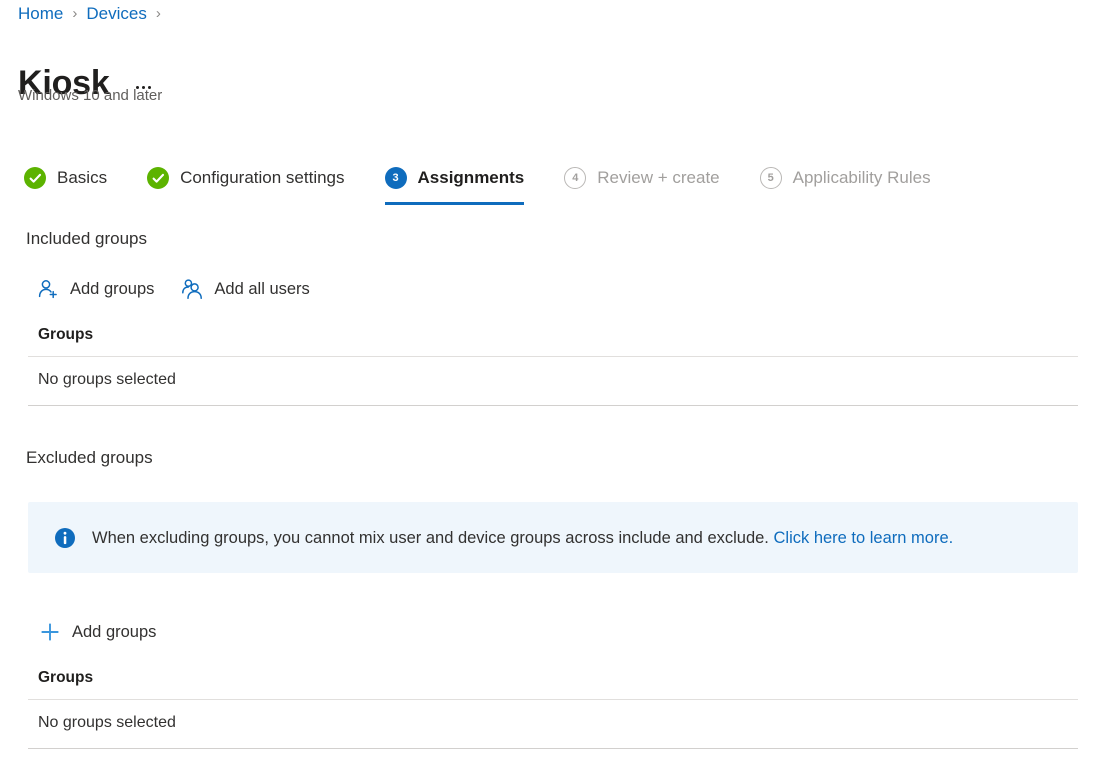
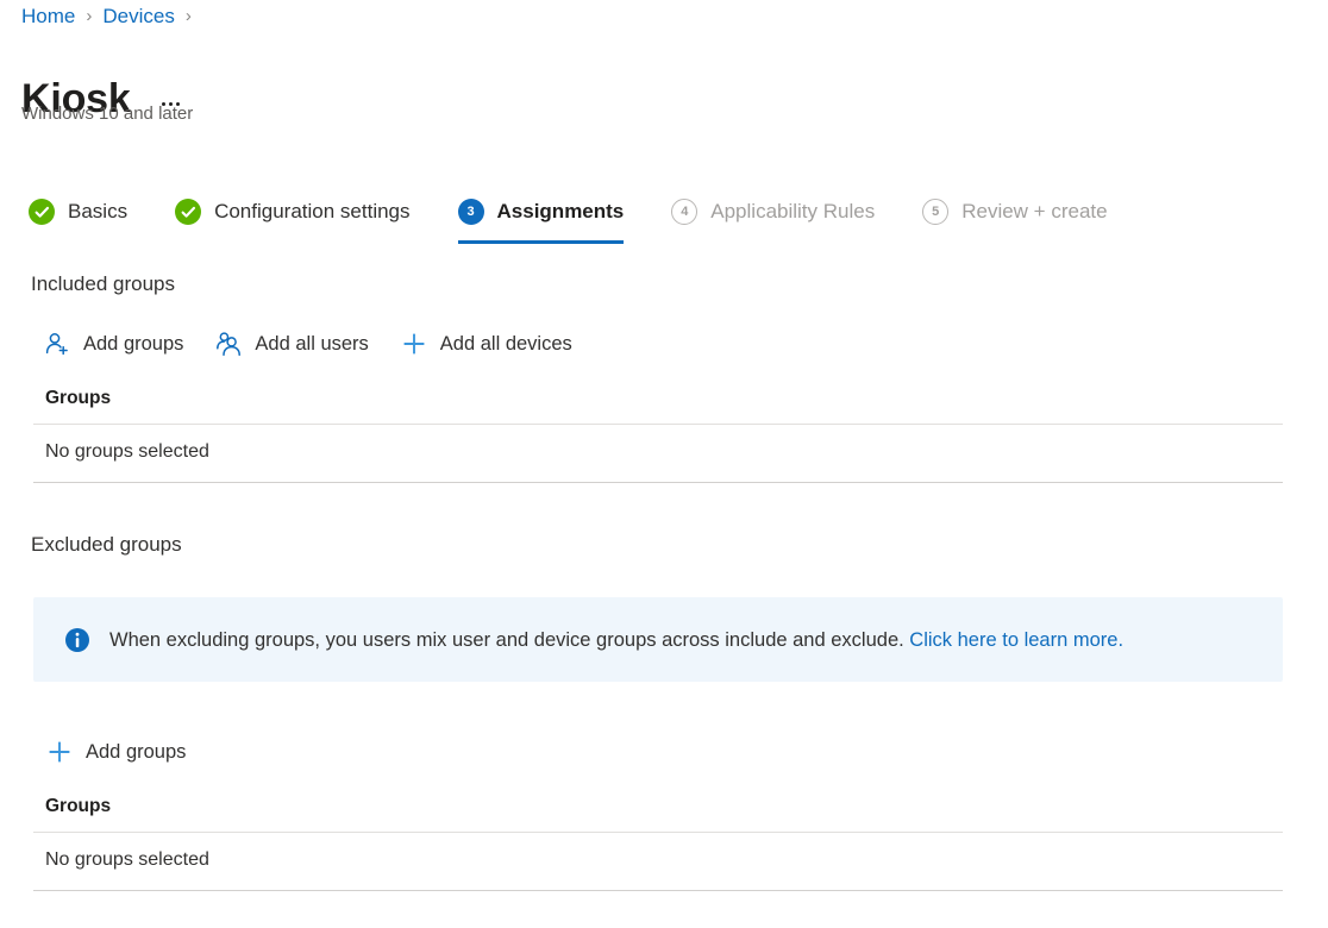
  Home
  ›
  Devices
  ›
  Kiosk
  Windows 10 and later
  Basics
  Configuration settings
  3
  Assignments
  4
- Review + create
+ Applicability Rules
  5
- Applicability Rules
+ Review + create
  Included groups
  Add groups
  Add all users
+ Add all devices
  Groups
  No groups selected
  Excluded groups
- When excluding groups, you cannot mix user and device groups across include and exclude. Click here to learn more.
+ When excluding groups, you users mix user and device groups across include and exclude. Click here to learn more.
  Add groups
  Groups
  No groups selected
